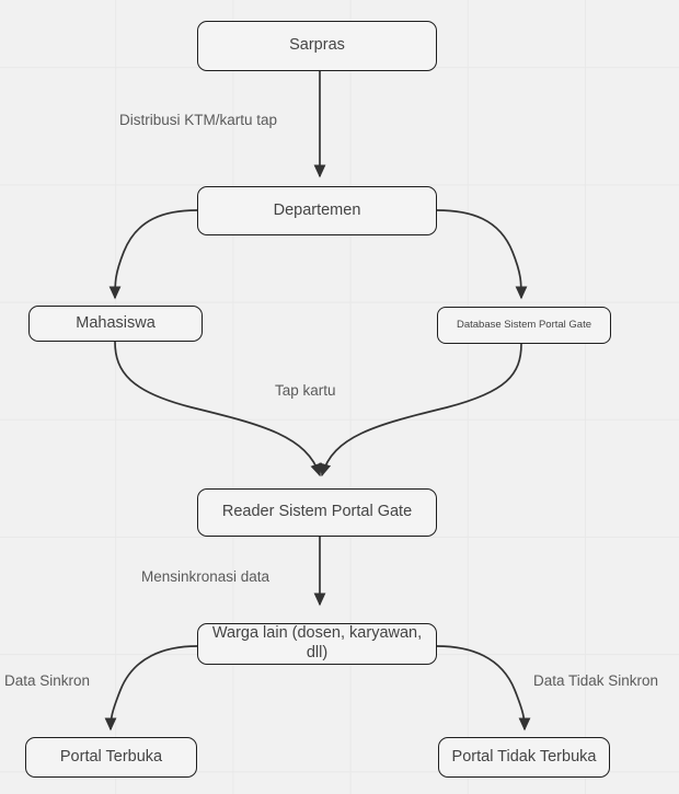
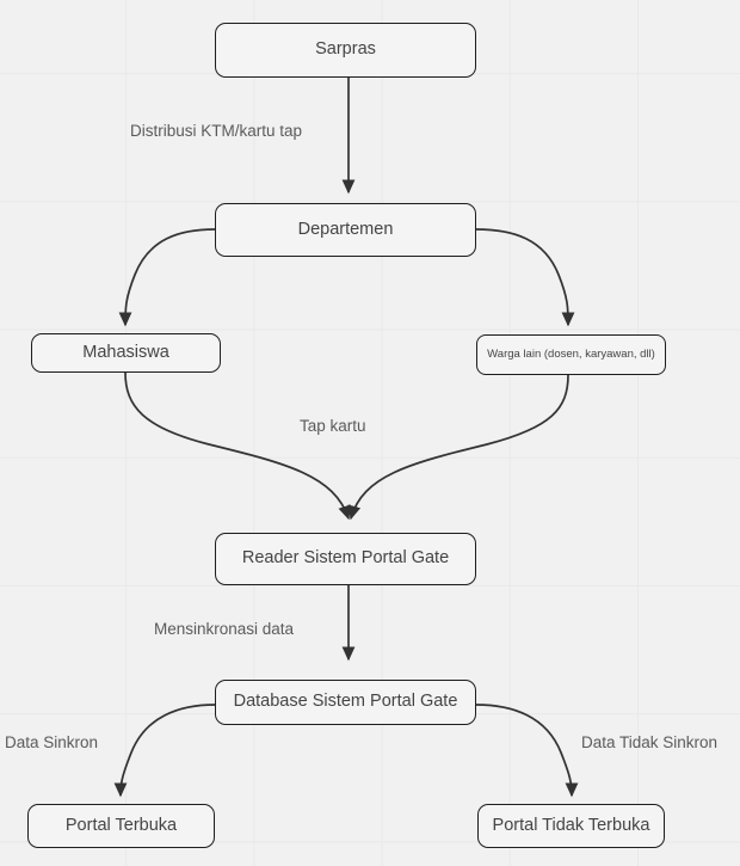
  Sarpras
  Departemen
  Mahasiswa
- Database Sistem Portal Gate
+ Warga lain (dosen, karyawan, dll)
  Reader Sistem Portal Gate
- Warga lain (dosen, karyawan, dll)
+ Database Sistem Portal Gate
  Portal Terbuka
  Portal Tidak Terbuka
  Distribusi KTM/kartu tap
  Tap kartu
  Mensinkronasi data
  Data Sinkron
  Data Tidak Sinkron
